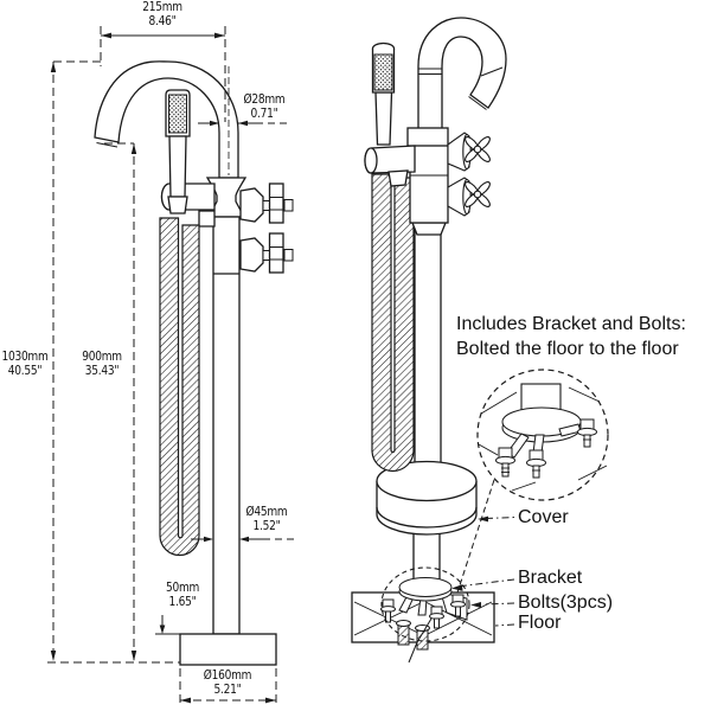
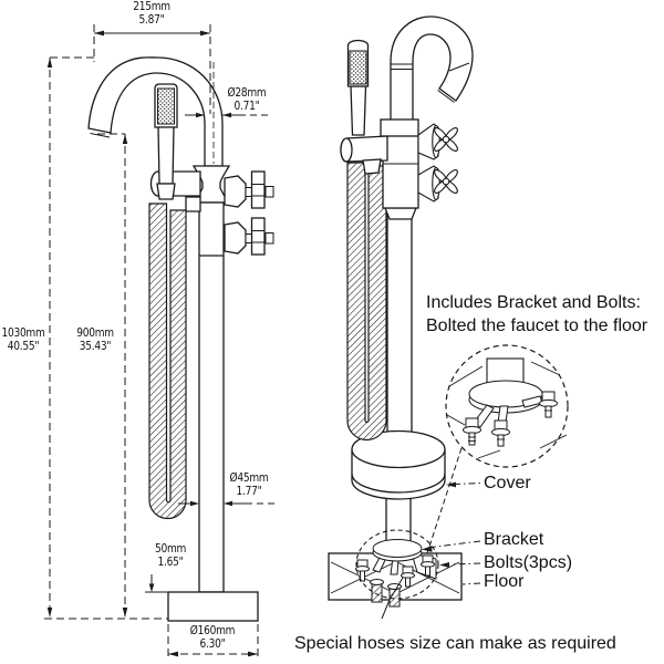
  215mm
- 8.46"
+ 5.87"
  Ø28mm
  0.71"
  1030mm
  40.55"
  900mm
  35.43"
  Ø45mm
- 1.52"
+ 1.77"
  50mm
  1.65"
  Ø160mm
- 5.21"
+ 6.30"
  Includes Bracket and Bolts:
- Bolted the floor to the floor
+ Bolted the faucet to the floor
  Cover
  Bracket
  Bolts(3pcs)
  Floor
+ Special hoses size can make as required
